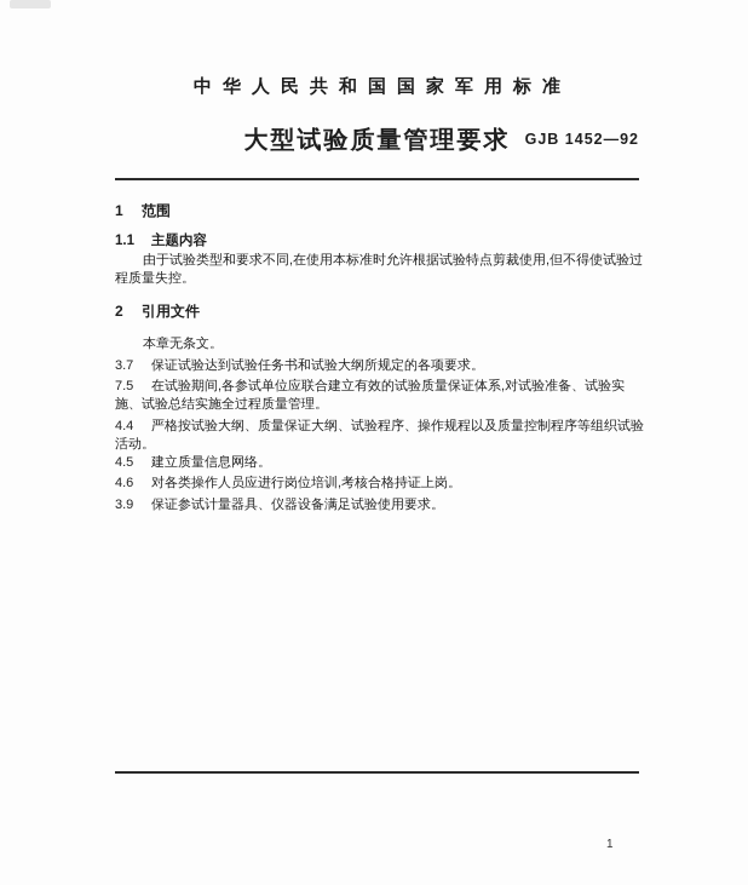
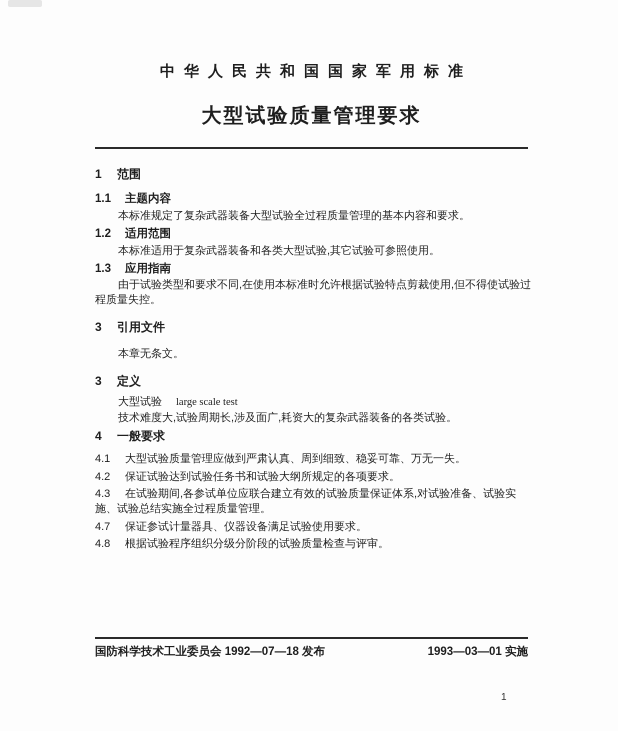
  中华人民共和国国家军用标准
  大型试验质量管理要求
- GJB 1452—92
  1 范围
  1.1 主题内容
+ 本标准规定了复杂武器装备大型试验全过程质量管理的基本内容和要求。
+ 1.2 适用范围
+ 本标准适用于复杂武器装备和各类大型试验,其它试验可参照使用。
+ 1.3 应用指南
  由于试验类型和要求不同,在使用本标准时允许根据试验特点剪裁使用,但不得使试验过程质量失控。
- 2 引用文件
+ 3 引用文件
  本章无条文。
+ 3 定义
+ 大型试验 large scale test
+ 技术难度大,试验周期长,涉及面广,耗资大的复杂武器装备的各类试验。
+ 4 一般要求
+ 4.1 大型试验质量管理应做到严肃认真、周到细致、稳妥可靠、万无一失。
- 3.7 保证试验达到试验任务书和试验大纲所规定的各项要求。
+ 4.2 保证试验达到试验任务书和试验大纲所规定的各项要求。
- 7.5 在试验期间,各参试单位应联合建立有效的试验质量保证体系,对试验准备、试验实施、试验总结实施全过程质量管理。
+ 4.3 在试验期间,各参试单位应联合建立有效的试验质量保证体系,对试验准备、试验实施、试验总结实施全过程质量管理。
- 4.4 严格按试验大纲、质量保证大纲、试验程序、操作规程以及质量控制程序等组织试验活动。
- 4.5 建立质量信息网络。
- 4.6 对各类操作人员应进行岗位培训,考核合格持证上岗。
- 3.9 保证参试计量器具、仪器设备满足试验使用要求。
+ 4.7 保证参试计量器具、仪器设备满足试验使用要求。
+ 4.8 根据试验程序组织分级分阶段的试验质量检查与评审。
+ 国防科学技术工业委员会 1992—07—18 发布
+ 1993—03—01 实施
  1
